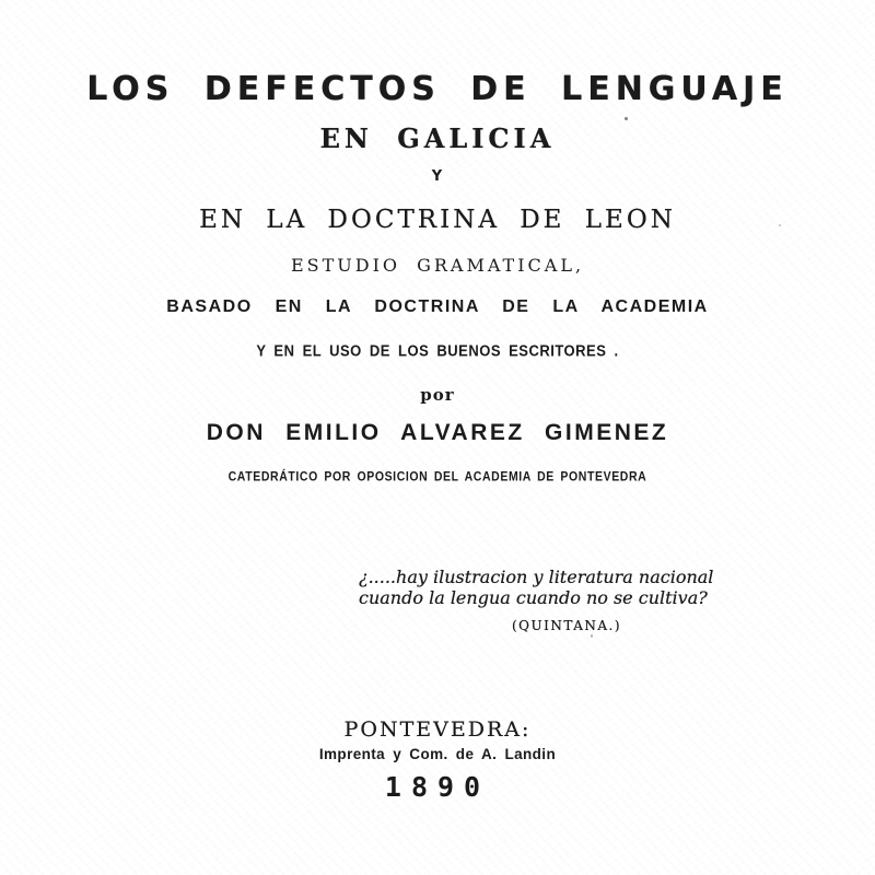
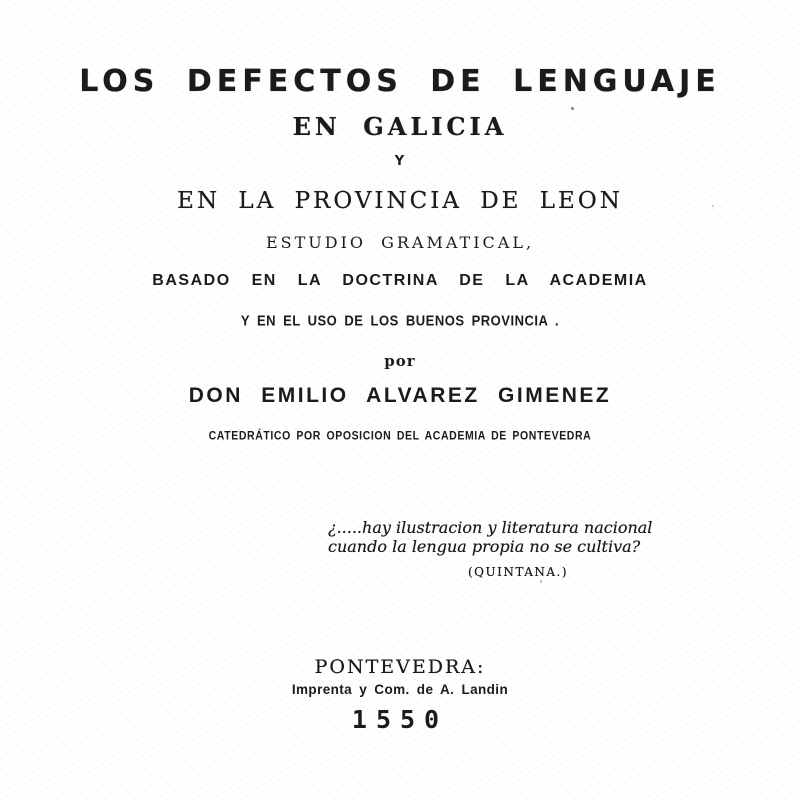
  LOS DEFECTOS DE LENGUAJE
  EN GALICIA
  Y
- EN LA DOCTRINA DE LEON
+ EN LA PROVINCIA DE LEON
  ESTUDIO GRAMATICAL,
  BASADO EN LA DOCTRINA DE LA ACADEMIA
- Y EN EL USO DE LOS BUENOS ESCRITORES .
+ Y EN EL USO DE LOS BUENOS PROVINCIA .
  por
  DON EMILIO ALVAREZ GIMENEZ
  CATEDRÁTICO POR OPOSICION DEL ACADEMIA DE PONTEVEDRA
  ¿.....hay ilustracion y literatura nacional
- cuando la lengua cuando no se cultiva?
+ cuando la lengua propia no se cultiva?
  (QUINTANA.)
  PONTEVEDRA:
  Imprenta y Com. de A. Landin
- 1890
+ 1550
